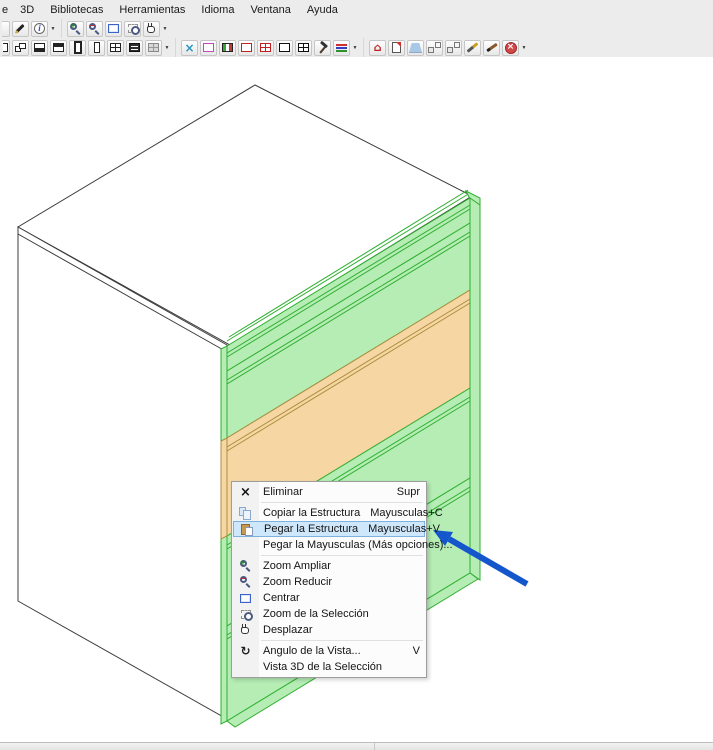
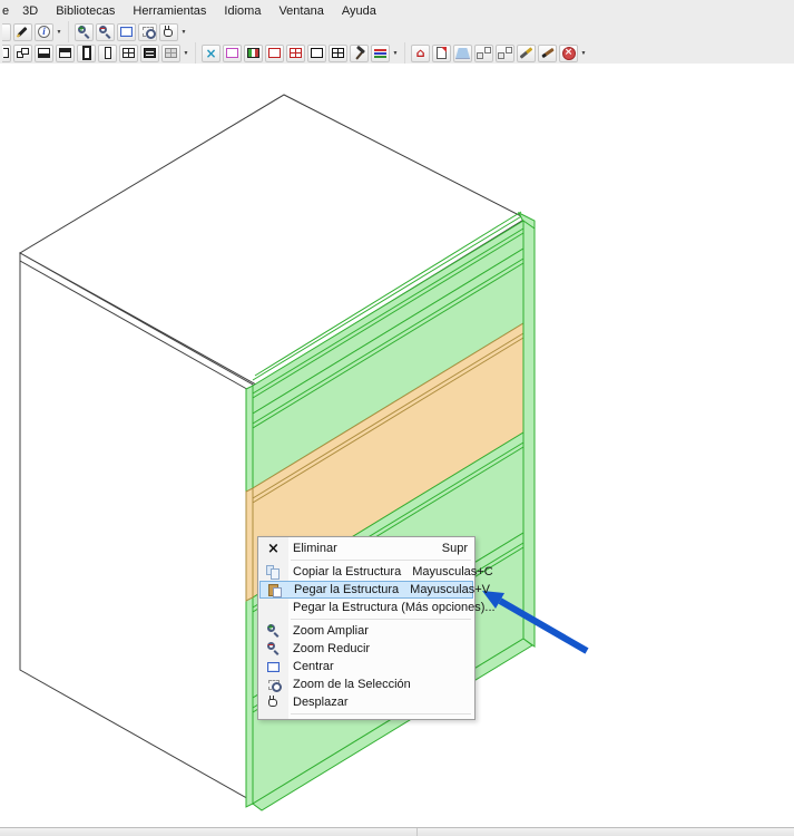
  e
  3D
  Bibliotecas
  Herramientas
  Idioma
  Ventana
  Ayuda
  i
  +
  −
  ×
  ⌂
  ×
  ×
  Eliminar
  Supr
  Copiar la Estructura
  Mayusculas+C
  Pegar la Estructura
  Mayusculas+V
- Pegar la Mayusculas (Más opciones)...
+ Pegar la Estructura (Más opciones)...
  +
  Zoom Ampliar
  −
  Zoom Reducir
  Centrar
  Zoom de la Selección
  Desplazar
- ↻
- Angulo de la Vista...
- V
- Vista 3D de la Selección
